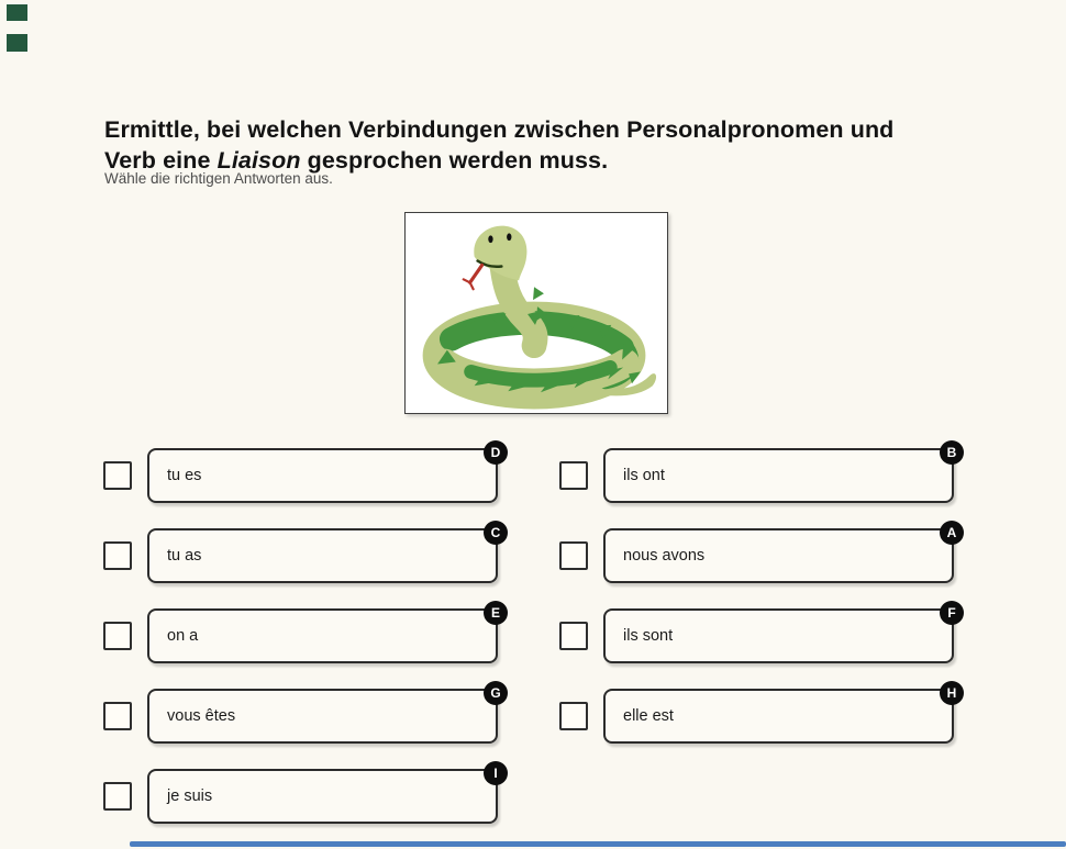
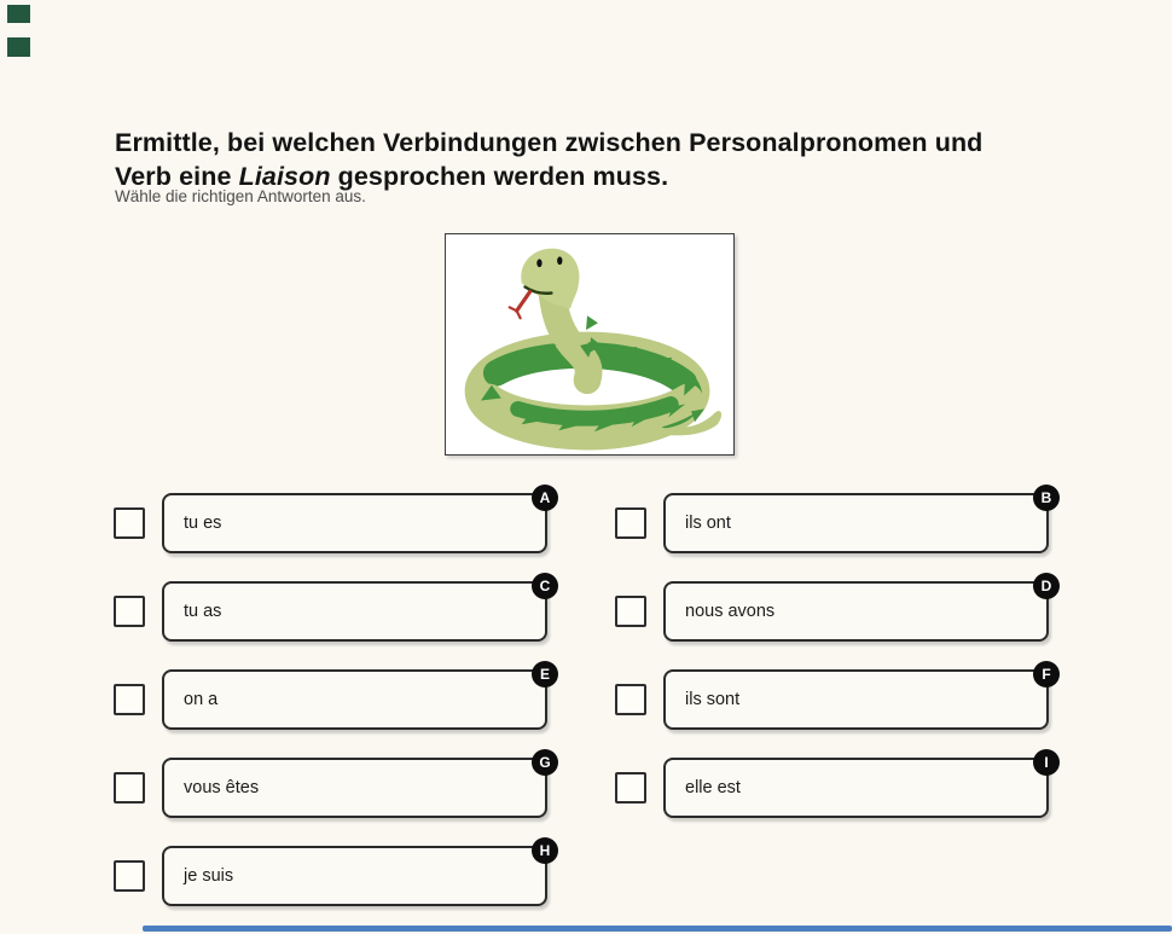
  Ermittle, bei welchen Verbindungen zwischen Personalpronomen und
  Verb eine Liaison gesprochen werden muss.
  Wähle die richtigen Antworten aus.
- D
+ A
  tu es
  B
  ils ont
  C
  tu as
- A
+ D
  nous avons
  E
  on a
  F
  ils sont
  G
  vous êtes
- H
+ I
  elle est
- I
+ H
  je suis
